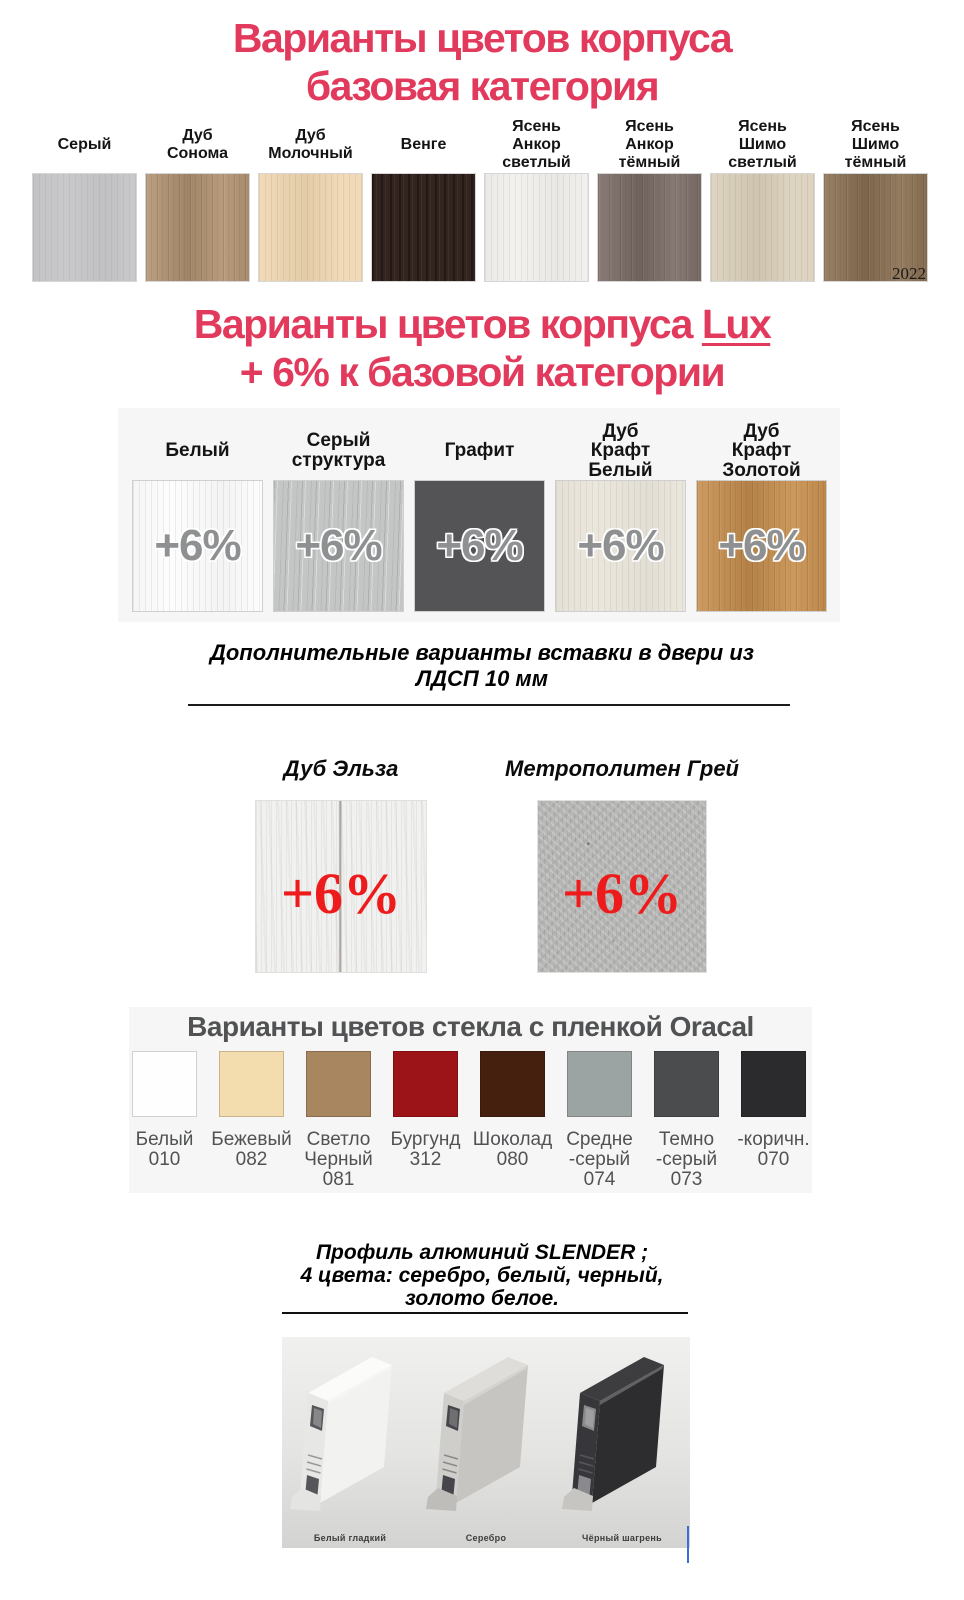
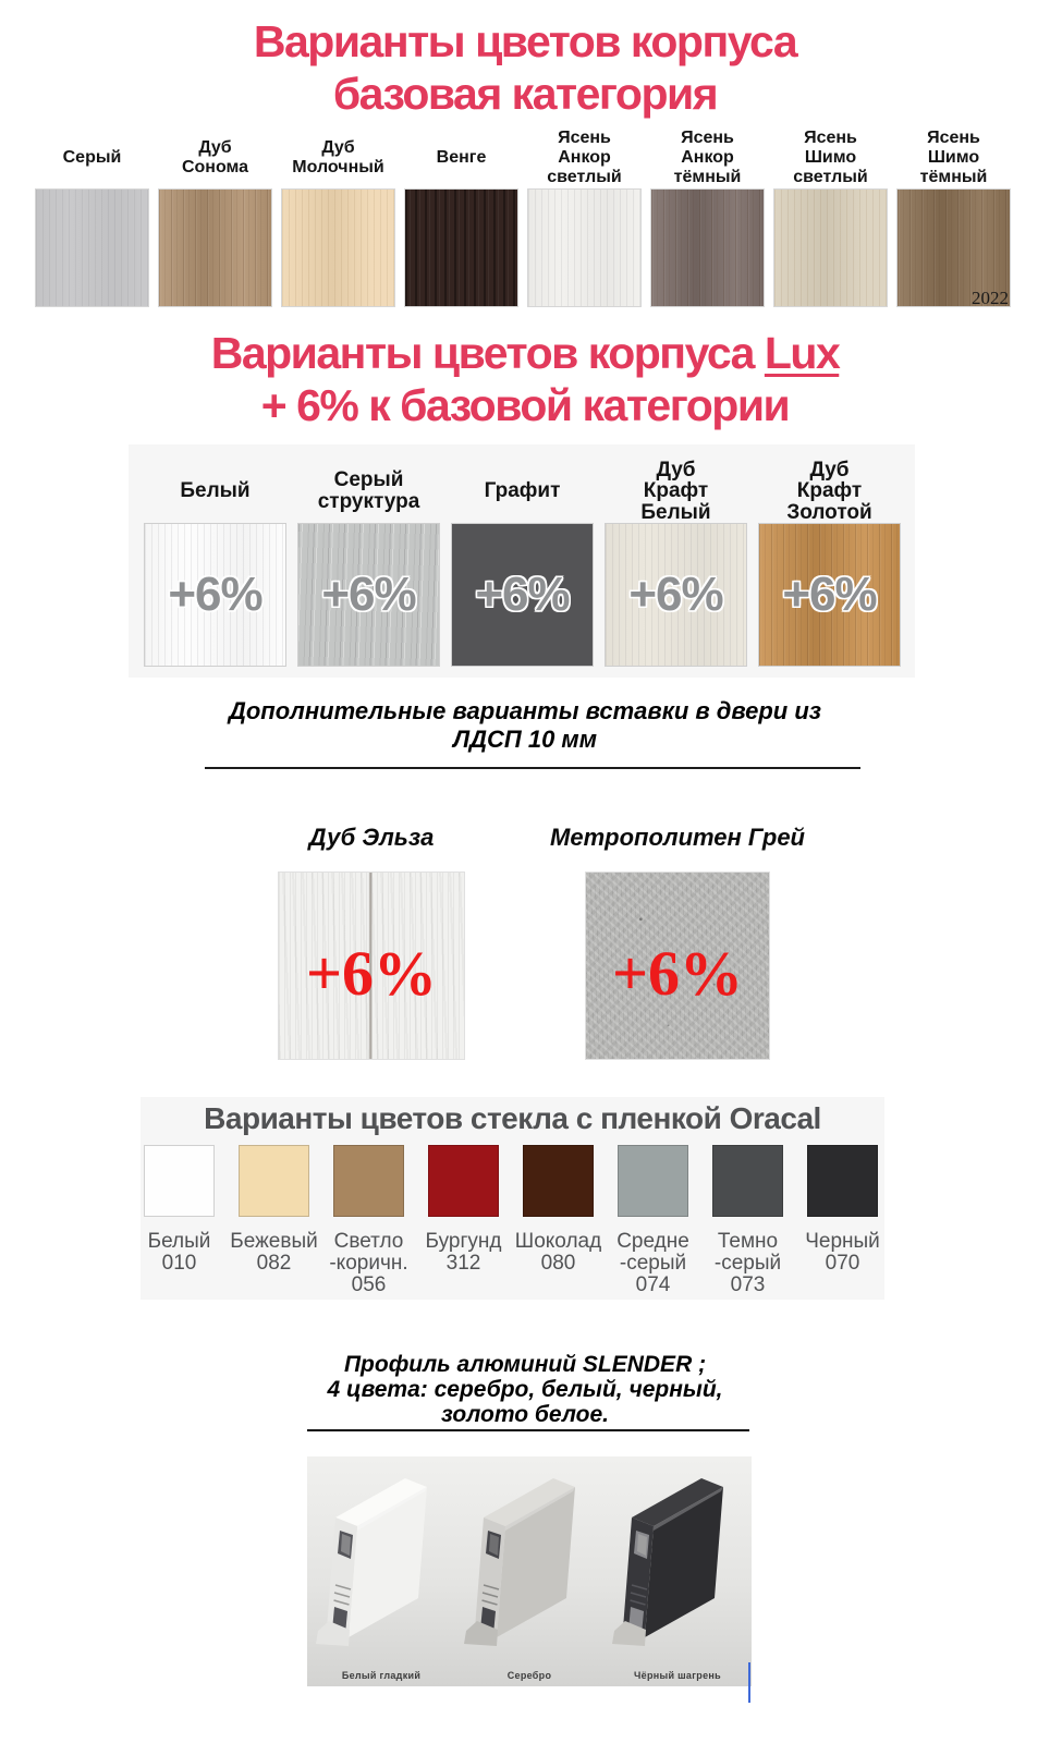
  Варианты цветов корпуса
  базовая категория
  Серый
  Дуб
  Сонома
  Дуб
  Молочный
  Венге
  Ясень
  Анкор
  светлый
  Ясень
  Анкор
  тёмный
  Ясень
  Шимо
  светлый
  Ясень
  Шимо
  тёмный
  2022
  Варианты цветов корпуса Lux
  + 6% к базовой категории
  Белый
  +6%
  Серый
  структура
  +6%
  Графит
  +6%
  Дуб
  Крафт
  Белый
  +6%
  Дуб
  Крафт
  Золотой
  +6%
  Дополнительные варианты вставки в двери из
  ЛДСП 10 мм
  Дуб Эльза
  +6%
  Метрополитен Грей
  +6%
  Варианты цветов стекла с пленкой Oracal
  Белый
  010
  Бежевый
  082
  Светло
- Черный
+ -коричн.
- 081
+ 056
  Бургунд
  312
  Шоколад
  080
  Средне
  -серый
  074
  Темно
  -серый
  073
- -коричн.
+ Черный
  070
  Профиль алюминий SLENDER ;
  4 цвета: серебро, белый, черный,
  золото белое.
  Белый гладкий
  Серебро
  Чёрный шагрень
